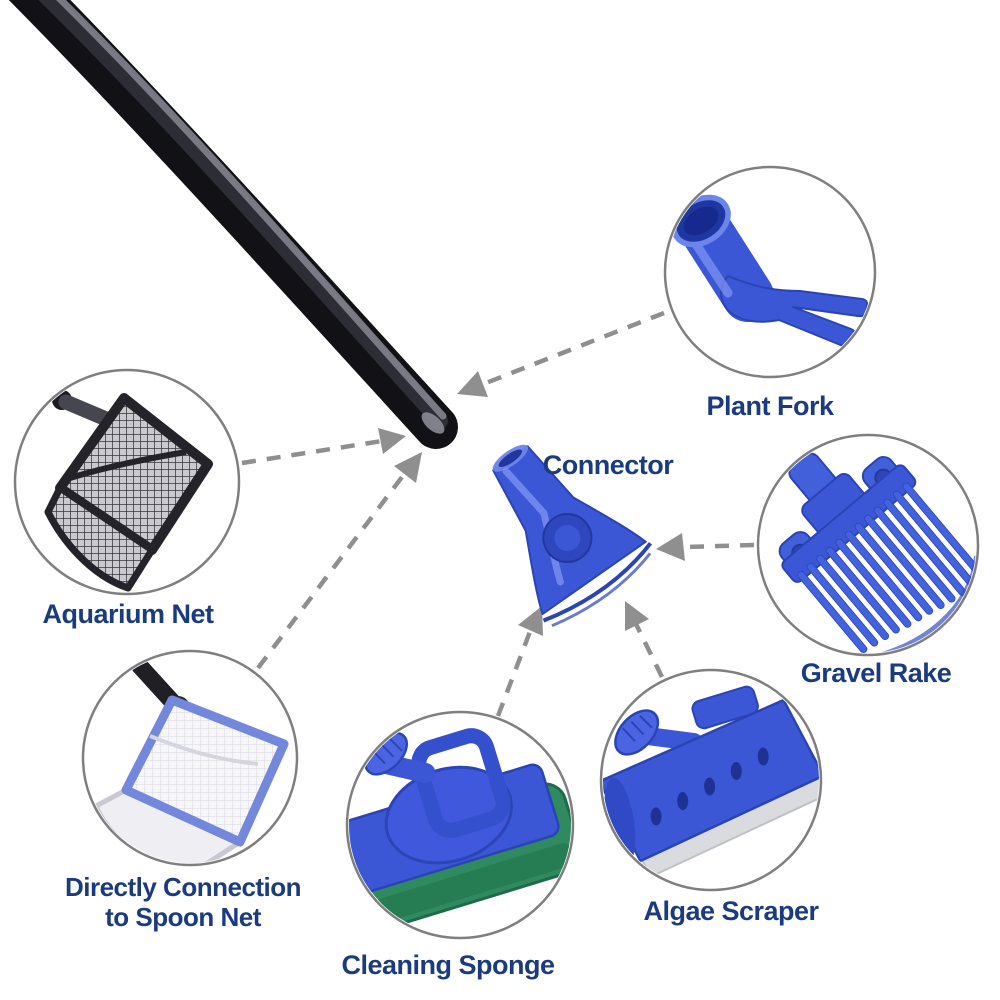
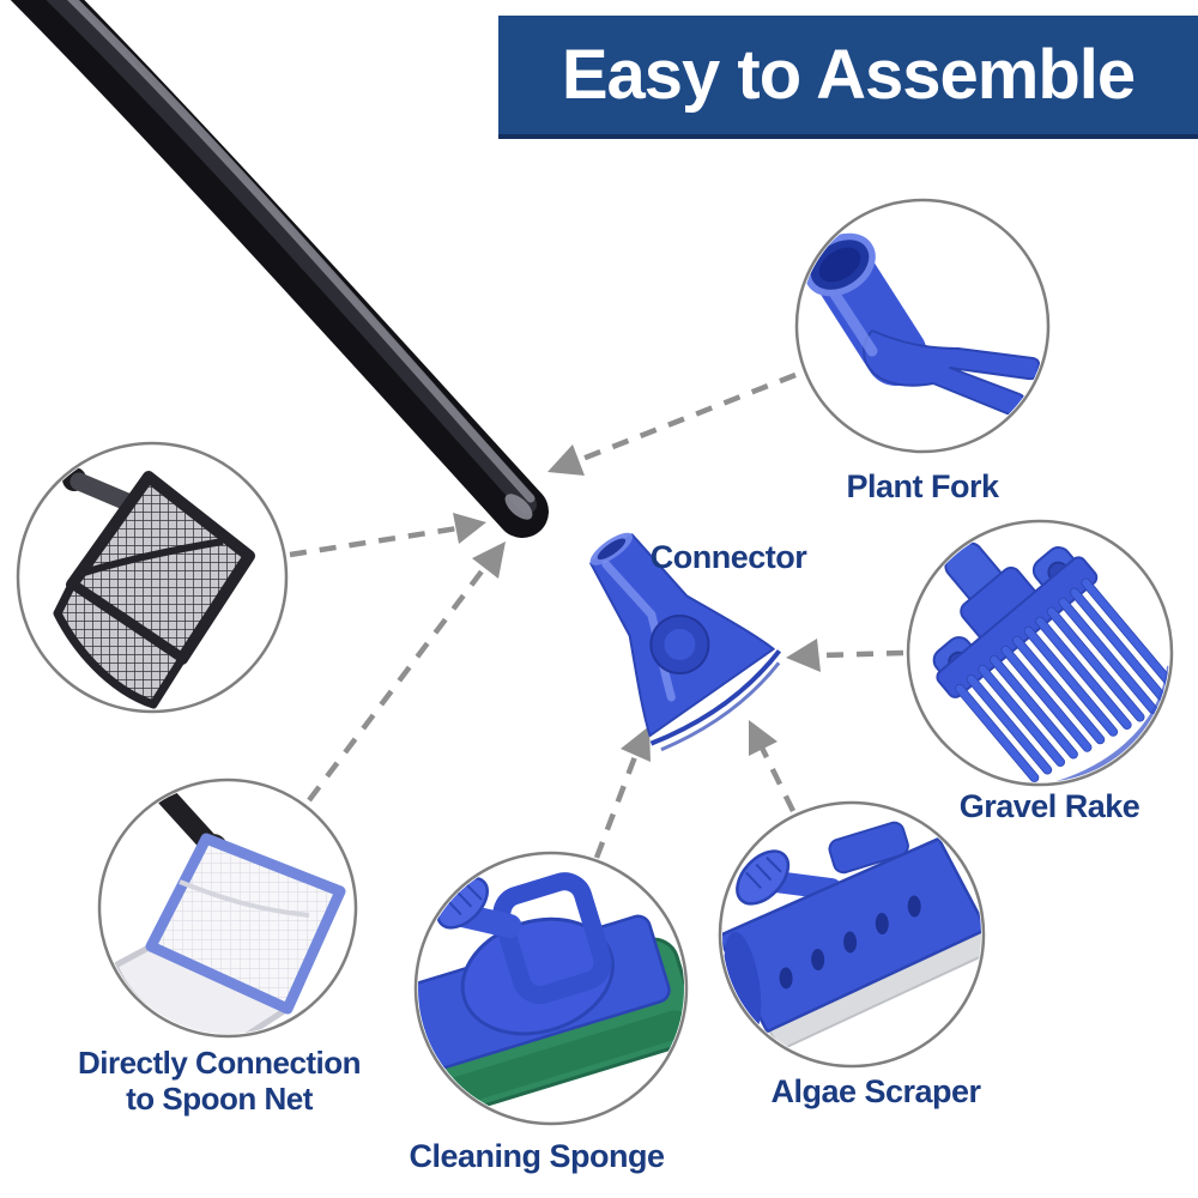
+ Easy to Assemble
  Connector
  Plant Fork
- Aquarium Net
  Gravel Rake
  Directly Connection
  to Spoon Net
  Cleaning Sponge
  Algae Scraper
